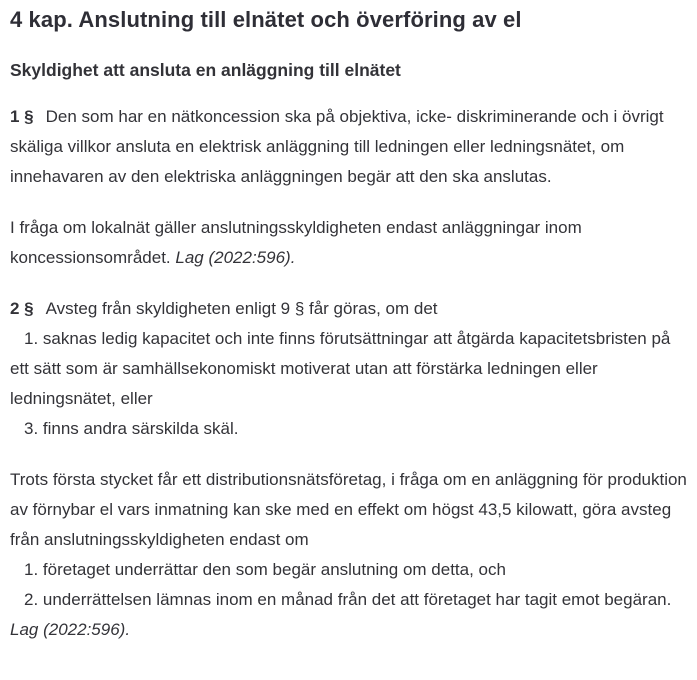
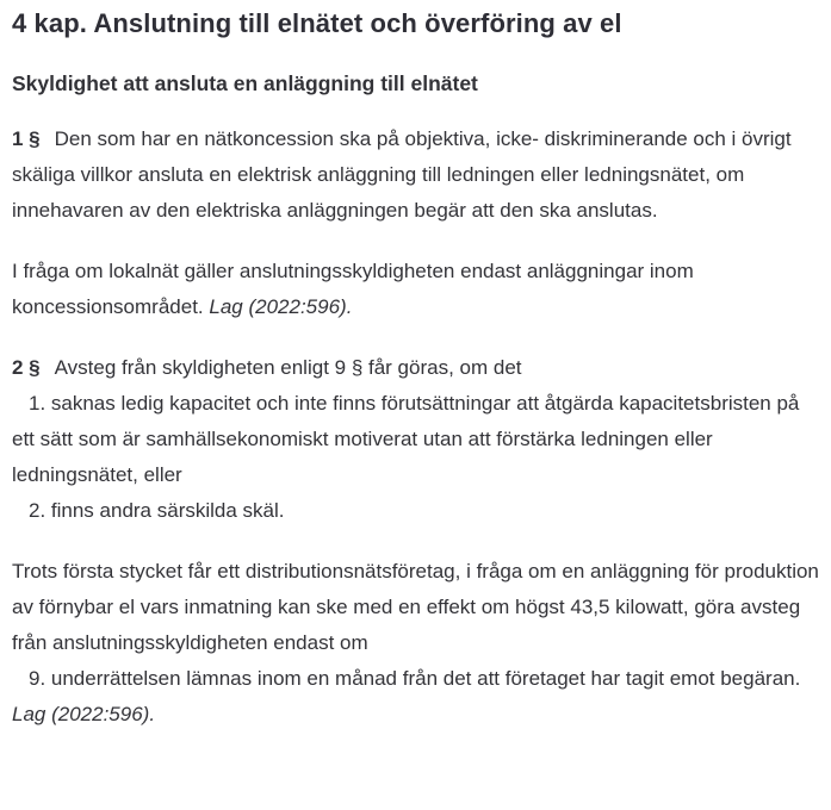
  4 kap. Anslutning till elnätet och överföring av el
  Skyldighet att ansluta en anläggning till elnätet
  1 § Den som har en nätkoncession ska på objektiva, icke- diskriminerande och i övrigt skäliga villkor ansluta en elektrisk anläggning till ledningen eller ledningsnätet, om innehavaren av den elektriska anläggningen begär att den ska anslutas.
  I fråga om lokalnät gäller anslutningsskyldigheten endast anläggningar inom koncessionsområdet. Lag (2022:596).
  2 § Avsteg från skyldigheten enligt 9 § får göras, om det
  1. saknas ledig kapacitet och inte finns förutsättningar att åtgärda kapacitetsbristen på ett sätt som är samhällsekonomiskt motiverat utan att förstärka ledningen eller ledningsnätet, eller
- 3. finns andra särskilda skäl.
+ 2. finns andra särskilda skäl.
  Trots första stycket får ett distributionsnätsföretag, i fråga om en anläggning för produktion av förnybar el vars inmatning kan ske med en effekt om högst 43,5 kilowatt, göra avsteg från anslutningsskyldigheten endast om
- 1. företaget underrättar den som begär anslutning om detta, och
- 2. underrättelsen lämnas inom en månad från det att företaget har tagit emot begäran. Lag (2022:596).
+ 9. underrättelsen lämnas inom en månad från det att företaget har tagit emot begäran. Lag (2022:596).
